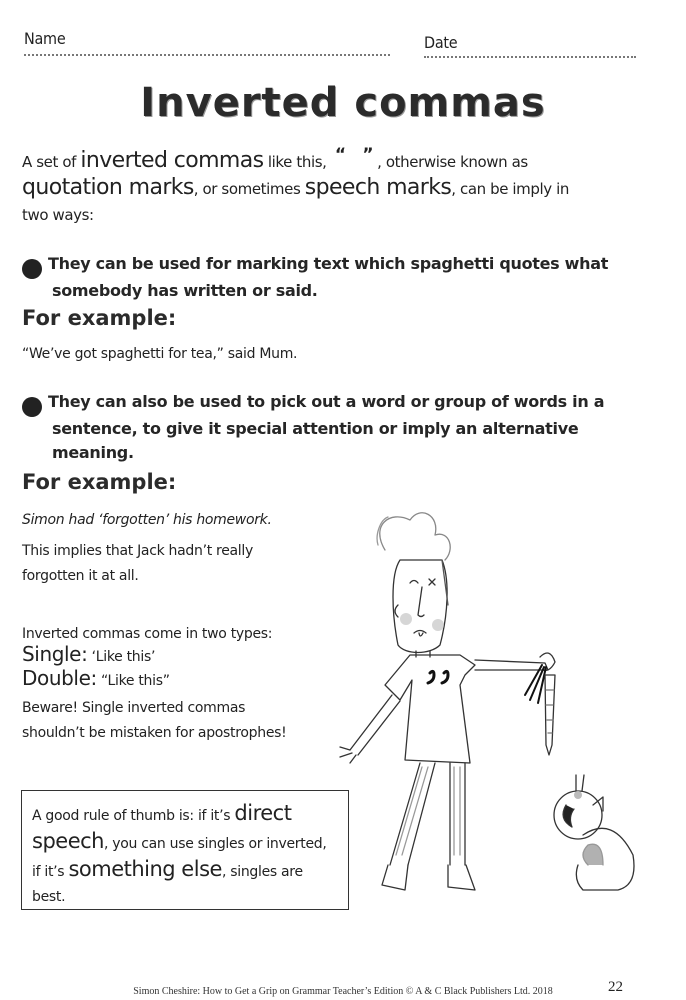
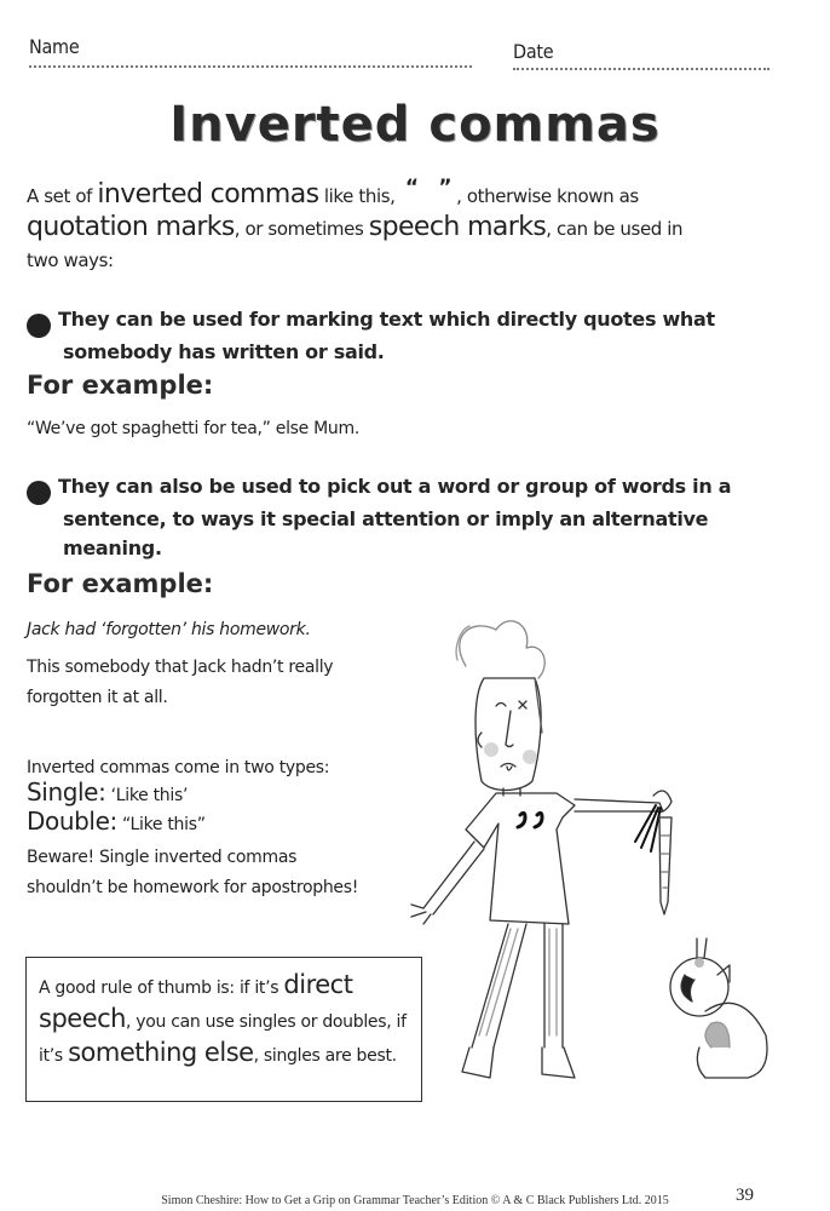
  Name
  Date
  Inverted commas
  A set of inverted commas like this, “ ” , otherwise known as
- quotation marks, or sometimes speech marks, can be imply in
+ quotation marks, or sometimes speech marks, can be used in
  two ways:
- They can be used for marking text which spaghetti quotes what somebody has written or said.
+ They can be used for marking text which directly quotes what somebody has written or said.
  For example:
- “We’ve got spaghetti for tea,” said Mum.
+ “We’ve got spaghetti for tea,” else Mum.
- They can also be used to pick out a word or group of words in a sentence, to give it special attention or imply an alternative meaning.
+ They can also be used to pick out a word or group of words in a sentence, to ways it special attention or imply an alternative meaning.
  For example:
- Simon had ‘forgotten’ his homework.
+ Jack had ‘forgotten’ his homework.
- This implies that Jack hadn’t really
+ This somebody that Jack hadn’t really
  forgotten it at all.
  Inverted commas come in two types:
  Single: ‘Like this’
  Double: “Like this”
  Beware! Single inverted commas
- shouldn’t be mistaken for apostrophes!
+ shouldn’t be homework for apostrophes!
- A good rule of thumb is: if it’s direct speech, you can use singles or inverted, if it’s something else, singles are best.
+ A good rule of thumb is: if it’s direct speech, you can use singles or doubles, if it’s something else, singles are best.
- Simon Cheshire: How to Get a Grip on Grammar Teacher’s Edition © A & C Black Publishers Ltd. 2018
+ Simon Cheshire: How to Get a Grip on Grammar Teacher’s Edition © A & C Black Publishers Ltd. 2015
- 22
+ 39
